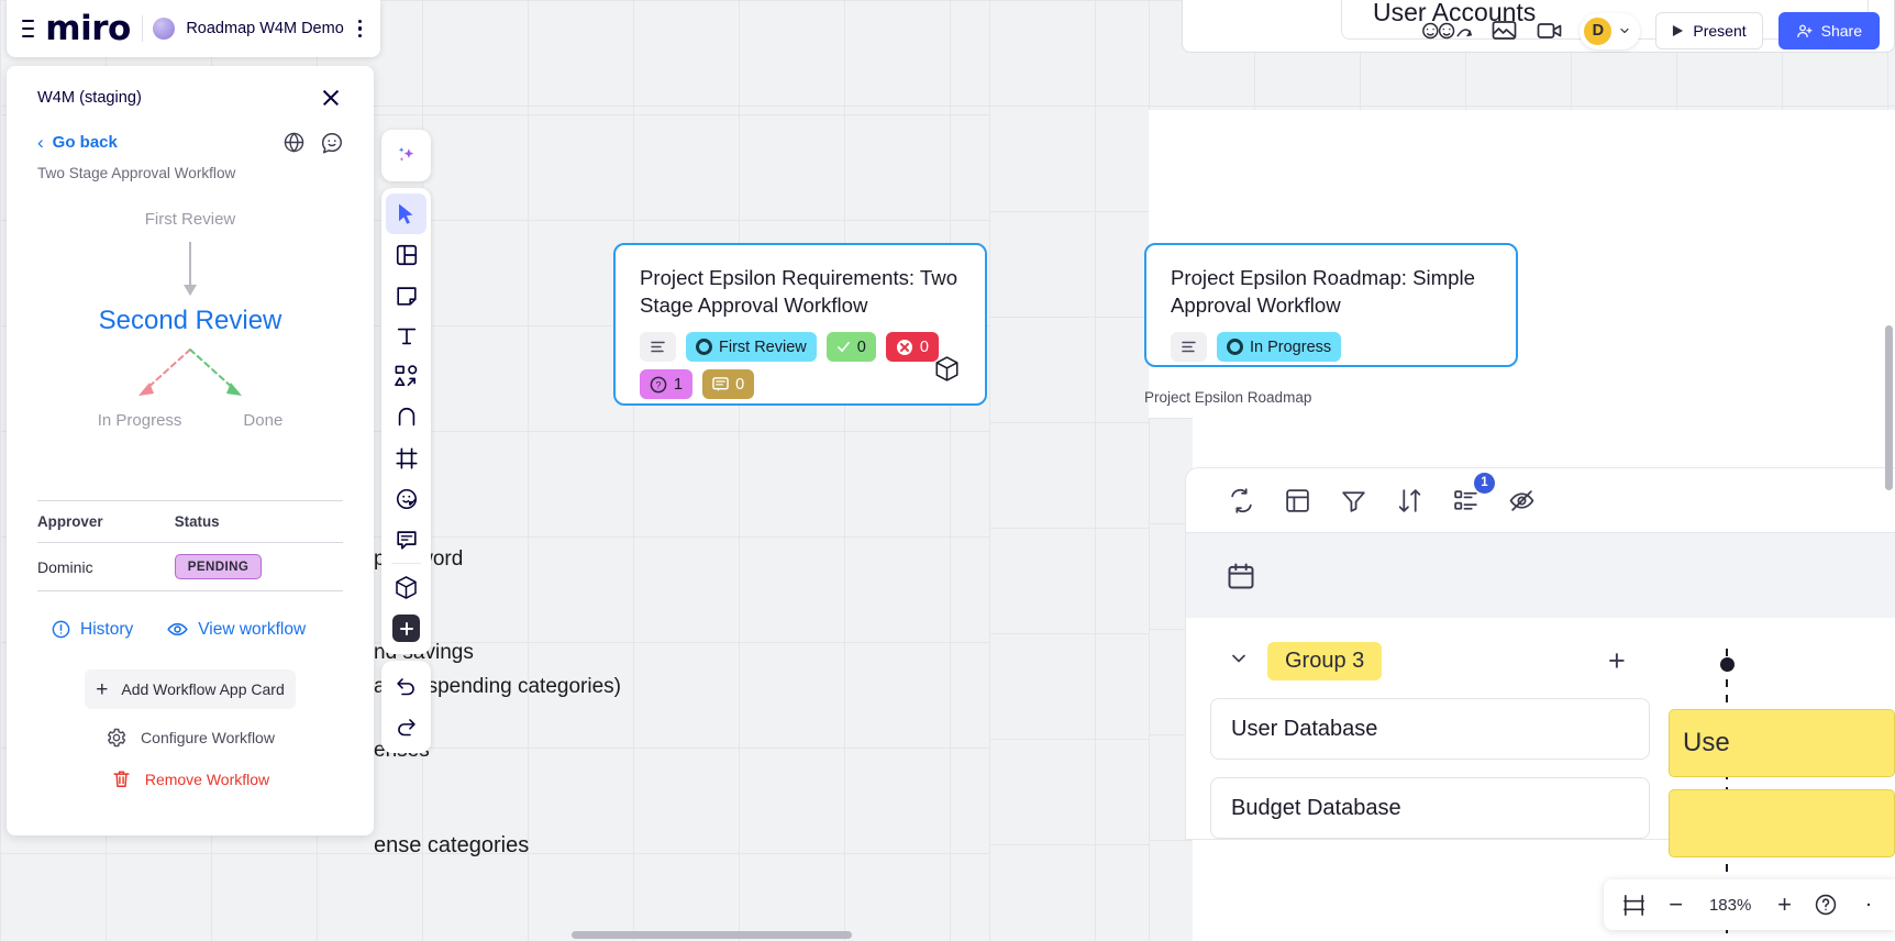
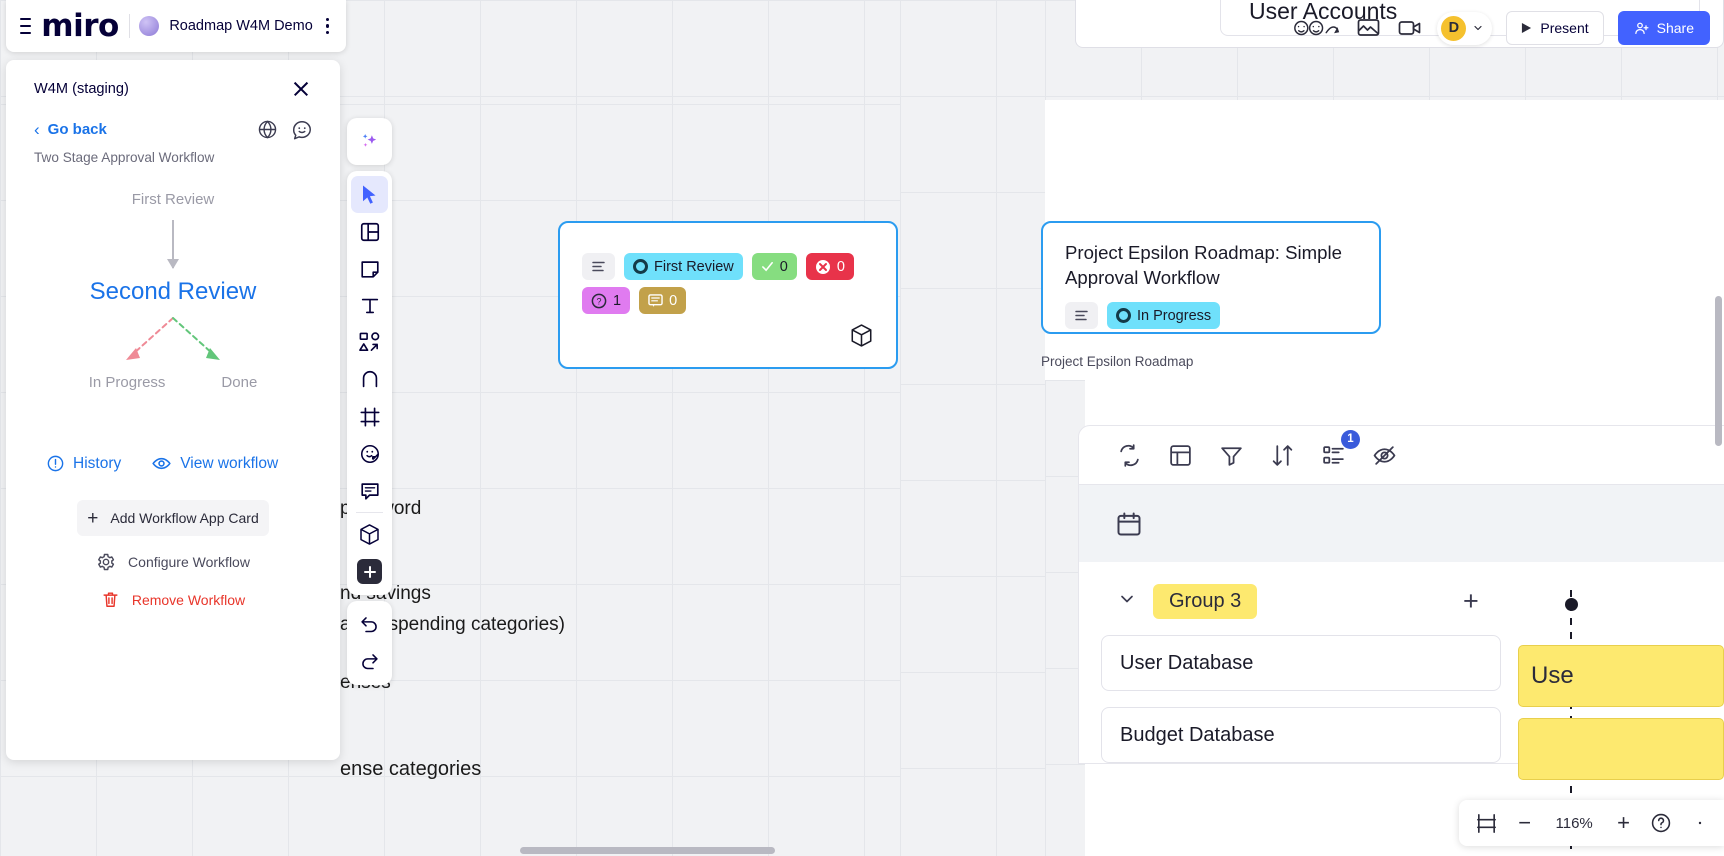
  a spending categories)
  ense categories
- Project Epsilon Requirements: Two Stage Approval Workflow
  First Review
  0
  0
  ?
  1
  0
  Project Epsilon Roadmap: Simple Approval Workflow
  In Progress
  Project Epsilon Roadmap
  1
  Group 3
  +
  User Database
  Budget Database
  Use
  User Accounts
  D
  Present
  Share
  miro
  Roadmap W4M Demo
  W4M (staging)
  ‹
  Go back
  Two Stage Approval Workflow
  First Review
  Second Review
  In Progress
  Done
- Approver	Status
- Dominic	PENDING
  History
  View workflow
  +
  Add Workflow App Card
  Configure Workflow
  Remove Workflow
  −
- 183%
+ 116%
  +
